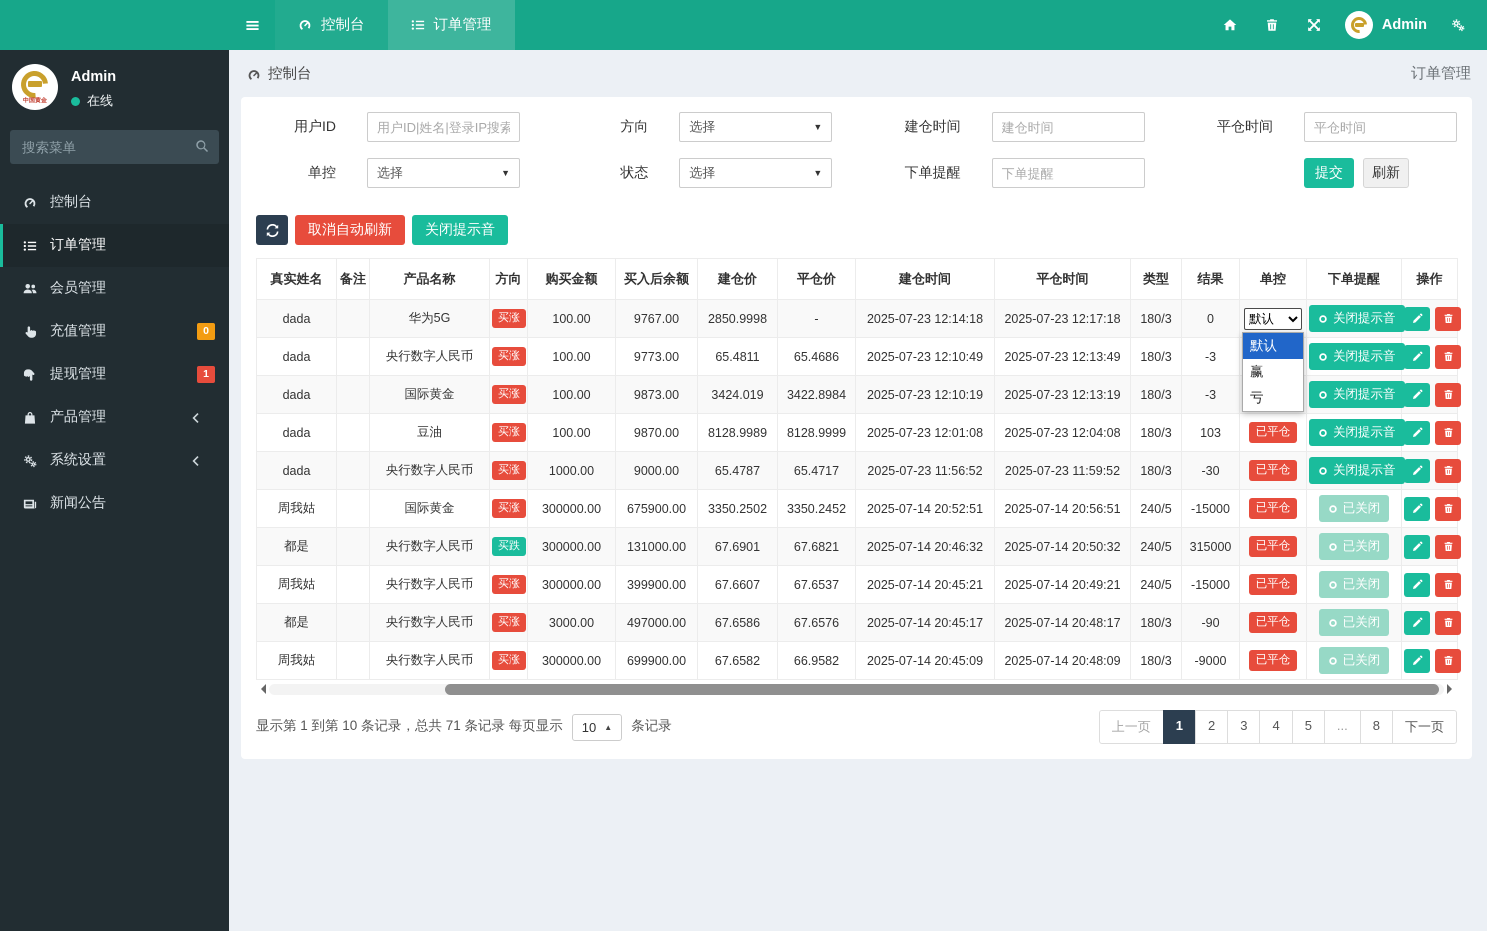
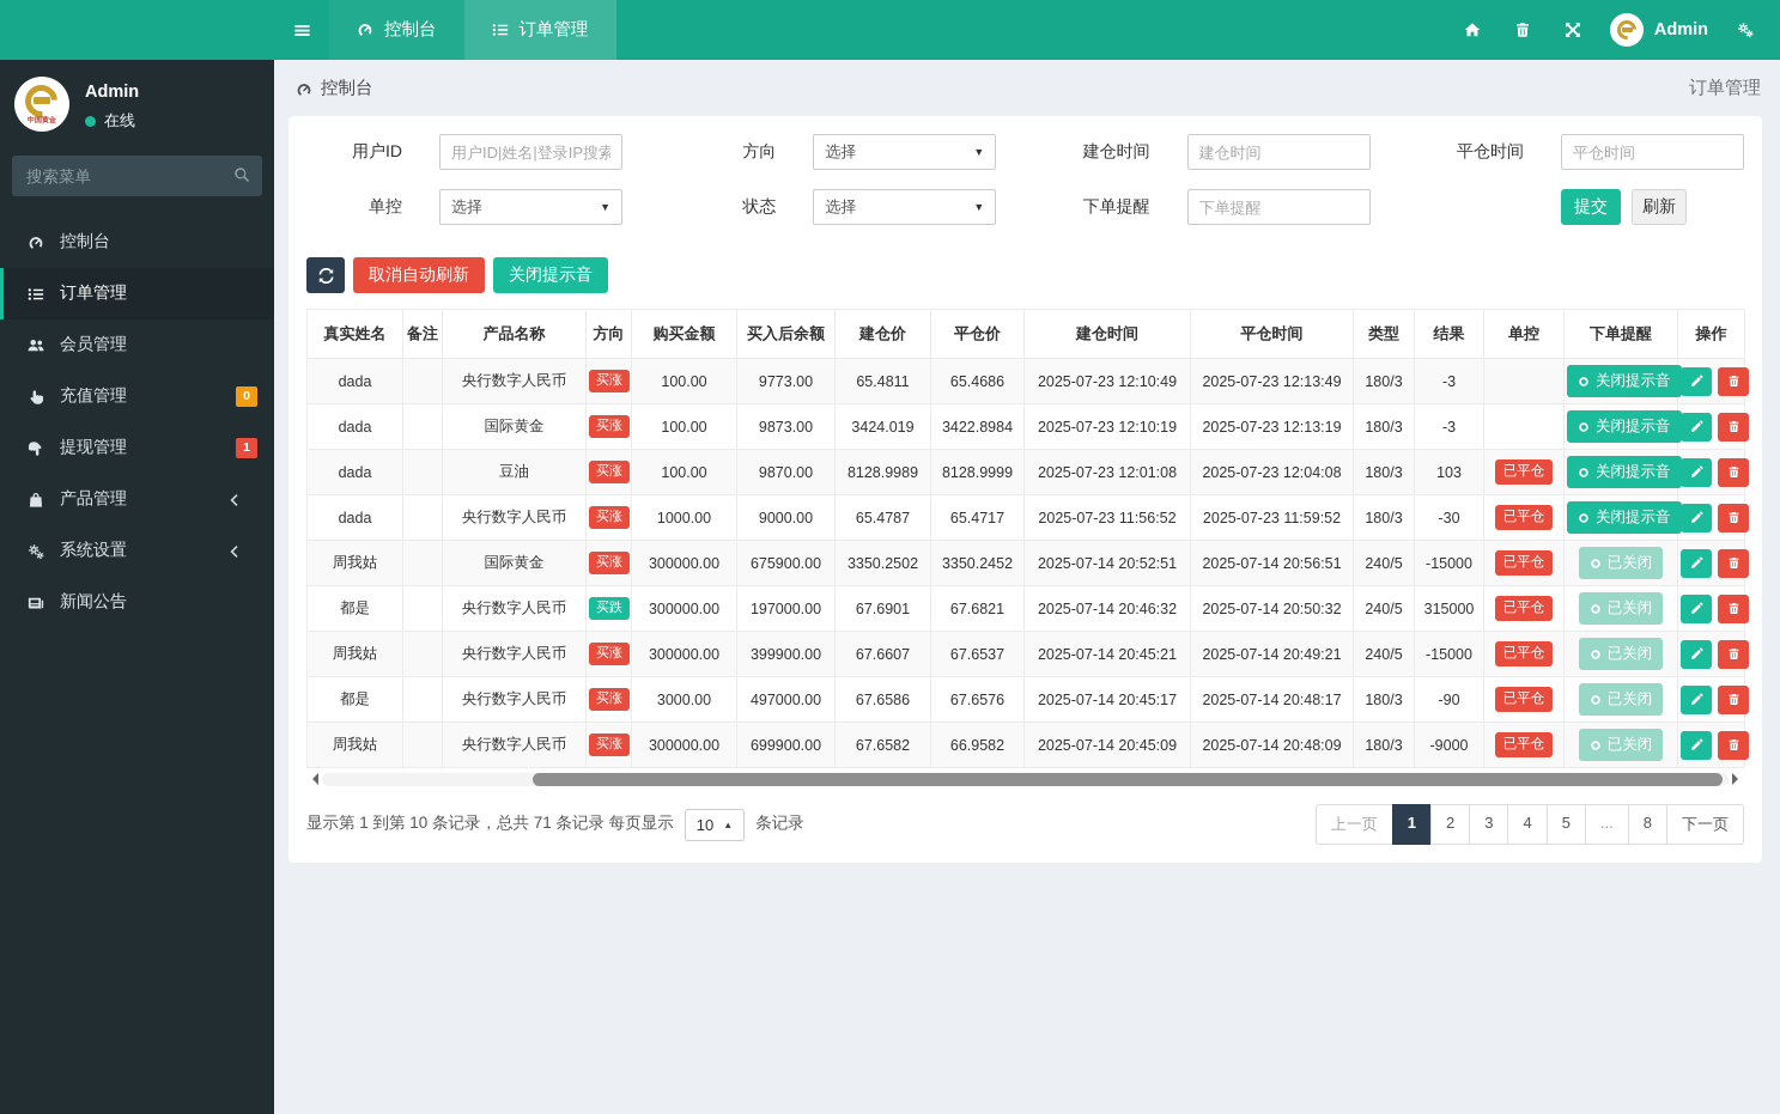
  控制台
  订单管理
  Admin
  Admin
  在线
  搜索菜单
  控制台
  订单管理
  会员管理
  充值管理
  0
  提现管理
  1
  产品管理
  系统设置
  新闻公告
  控制台
  订单管理
  用户ID
  用户ID|姓名|登录IP搜索
  方向
  选择
  ▼
  建仓时间
  建仓时间
  平仓时间
  平仓时间
  单控
  选择
  ▼
  状态
  选择
  ▼
  下单提醒
  下单提醒
  提交
  刷新
  取消自动刷新
  关闭提示音
  真实姓名	备注	产品名称	方向	购买金额	买入后余额	建仓价	平仓价	建仓时间	平仓时间	类型	结果	单控	下单提醒	操作
- dada		华为5G	买涨	100.00	9767.00	2850.9998	-	2025-07-23 12:14:18	2025-07-23 12:17:18	180/3	0	默认 默认赢亏	关闭提示音
  dada		央行数字人民币	买涨	100.00	9773.00	65.4811	65.4686	2025-07-23 12:10:49	2025-07-23 12:13:49	180/3	-3		关闭提示音
  dada		国际黄金	买涨	100.00	9873.00	3424.019	3422.8984	2025-07-23 12:10:19	2025-07-23 12:13:19	180/3	-3		关闭提示音
  dada		豆油	买涨	100.00	9870.00	8128.9989	8128.9999	2025-07-23 12:01:08	2025-07-23 12:04:08	180/3	103	已平仓	关闭提示音
  dada		央行数字人民币	买涨	1000.00	9000.00	65.4787	65.4717	2025-07-23 11:56:52	2025-07-23 11:59:52	180/3	-30	已平仓	关闭提示音
  周我姑		国际黄金	买涨	300000.00	675900.00	3350.2502	3350.2452	2025-07-14 20:52:51	2025-07-14 20:56:51	240/5	-15000	已平仓	已关闭
- 都是		央行数字人民币	买跌	300000.00	131000.00	67.6901	67.6821	2025-07-14 20:46:32	2025-07-14 20:50:32	240/5	315000	已平仓	已关闭
+ 都是		央行数字人民币	买跌	300000.00	197000.00	67.6901	67.6821	2025-07-14 20:46:32	2025-07-14 20:50:32	240/5	315000	已平仓	已关闭
  周我姑		央行数字人民币	买涨	300000.00	399900.00	67.6607	67.6537	2025-07-14 20:45:21	2025-07-14 20:49:21	240/5	-15000	已平仓	已关闭
  都是		央行数字人民币	买涨	3000.00	497000.00	67.6586	67.6576	2025-07-14 20:45:17	2025-07-14 20:48:17	180/3	-90	已平仓	已关闭
  周我姑		央行数字人民币	买涨	300000.00	699900.00	67.6582	66.9582	2025-07-14 20:45:09	2025-07-14 20:48:09	180/3	-9000	已平仓	已关闭
  显示第 1 到第 10 条记录，总共 71 条记录 每页显示
  10
  ▲
  条记录
  上一页
  1
  2
  3
  4
  5
  ...
  8
  下一页
